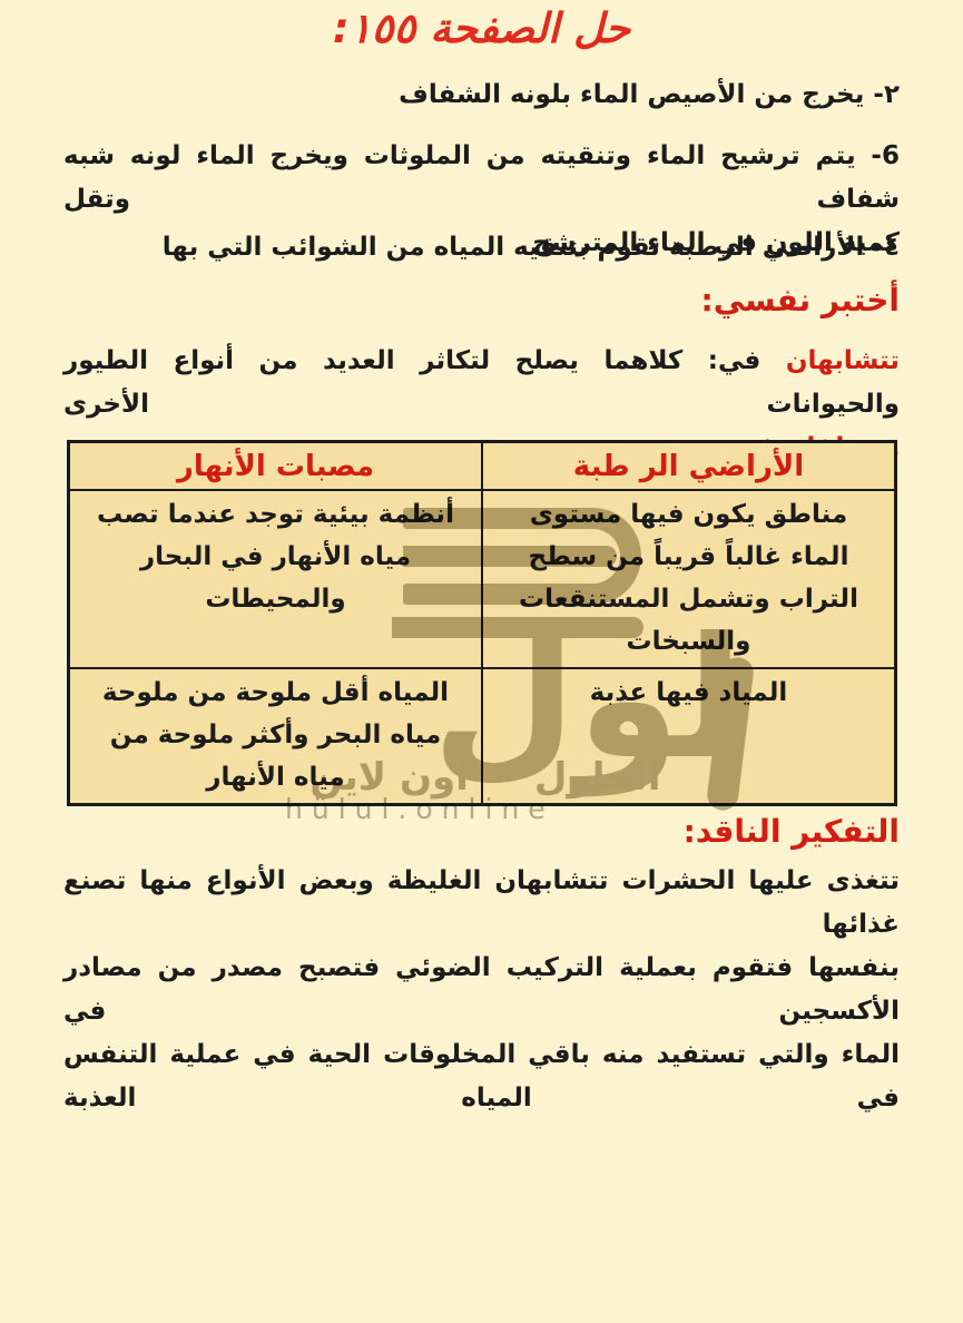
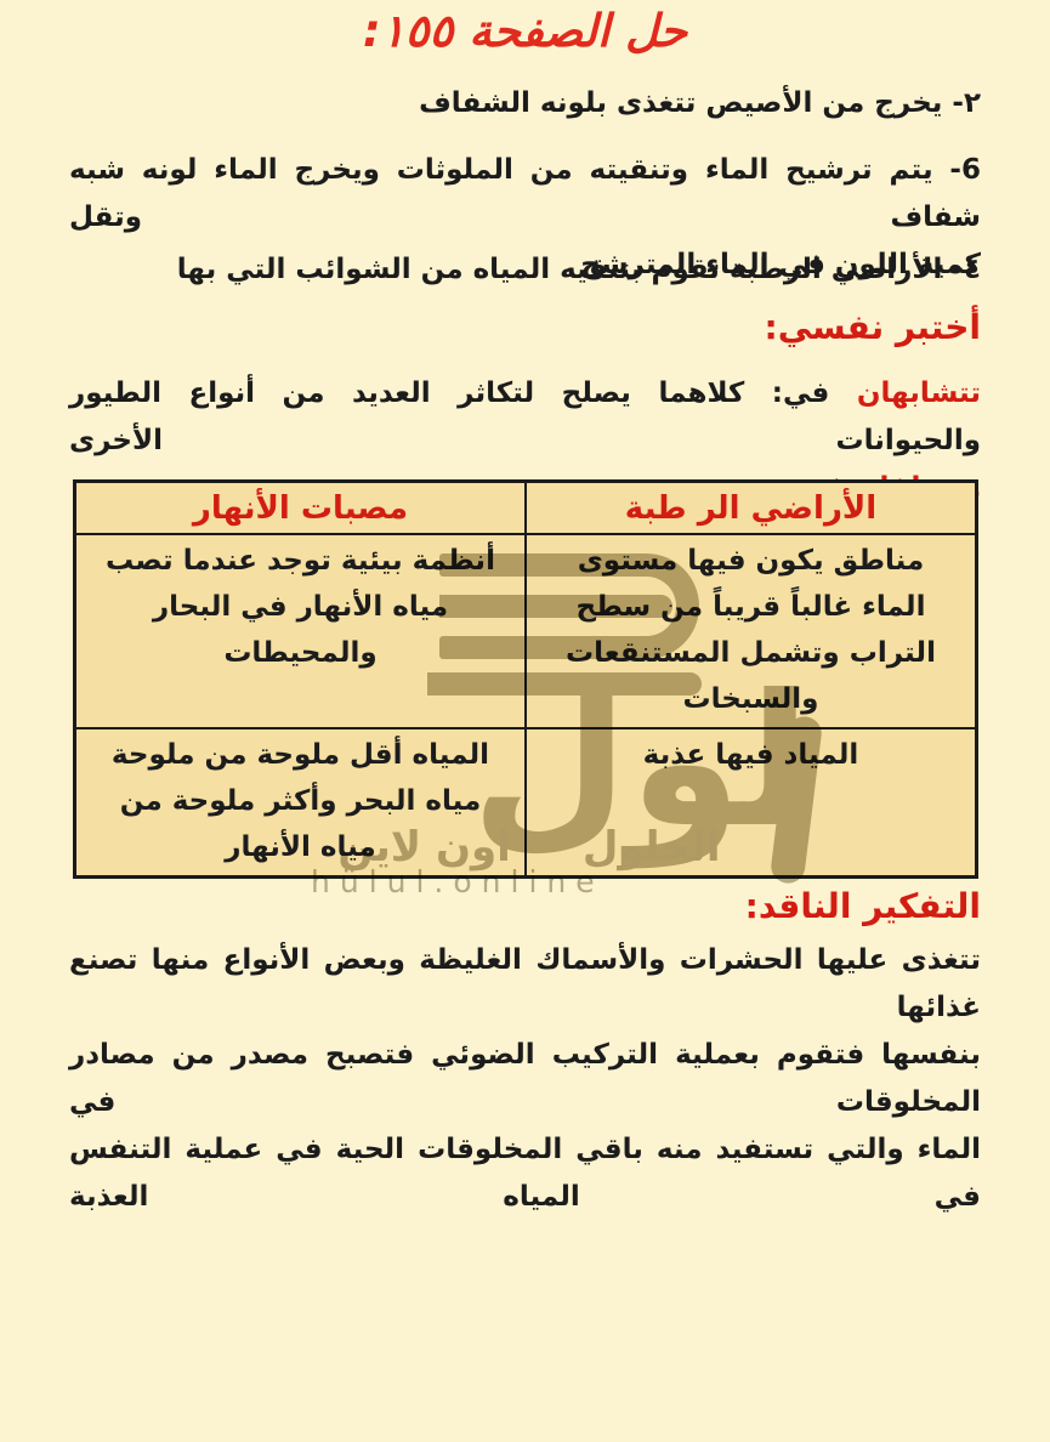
  حل الصفحة ١٥٥:
- ٢- يخرج من الأصيص الماء بلونه الشفاف
+ ٢- يخرج من الأصيص تتغذى بلونه الشفاف
  6- يتم ترشيح الماء وتنقيته من الملوثات ويخرج الماء لونه شبه شفاف وتقل
  كمية اللون في الماء المترشح
  ٤- الأراضي الرطبة تقوم بتنقيه المياه من الشوائب التي بها
  أختبر نفسي:
  تتشابهان في: كلاهما يصلح لتكاثر العديد من أنواع الطيور والحيوانات الأخرى
  الأراضي الر طبة	مصبات الأنهار
  مناطق يكون فيها مستو الماء غالباً قريباً من التراب وتشمل المستنقع والسبخات	ة بيئية توجد عندما تصبياه الأنهار في البحار والمحيطات
  الم فيها عذبة	المياه أقل ملوحة من ملوحة مياه البحر وأكثر ملوحة من مياه الأنهار
  لول
  الحلول اون لاين
  hülul.online
  التفكير الناقد:
- تتغذى عليها الحشرات تتشابهان الغليظة وبعض الأنواع منها تصنع غذائها
+ تتغذى عليها الحشرات والأسماك الغليظة وبعض الأنواع منها تصنع غذائها
- بنفسها فتقوم بعملية التركيب الضوئي فتصبح مصدر من مصادر الأكسجين في
+ بنفسها فتقوم بعملية التركيب الضوئي فتصبح مصدر من مصادر المخلوقات في
  الماء والتي تستفيد منه باقي المخلوقات الحية في عملية التنفس في المياه العذبة
